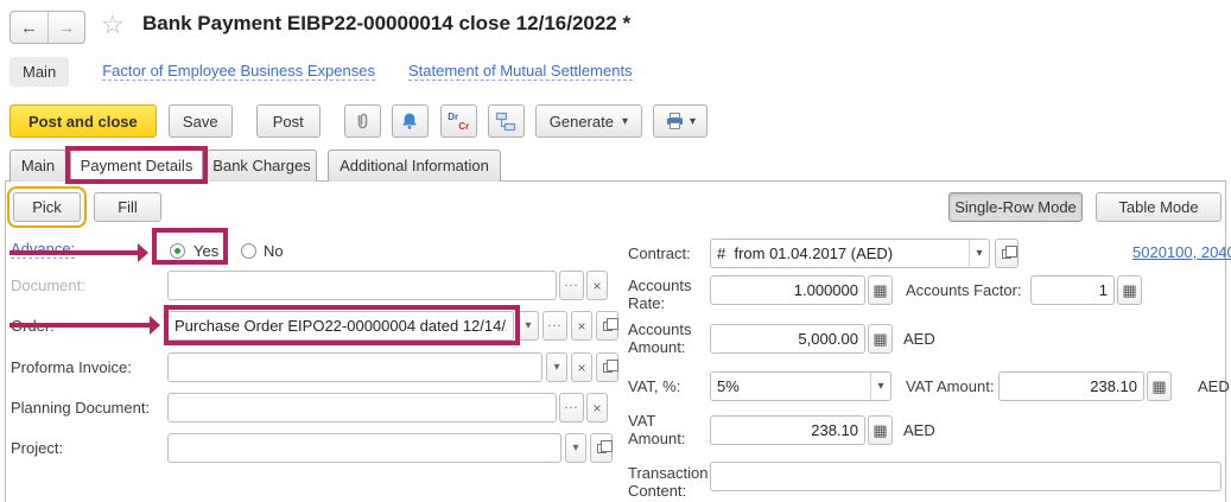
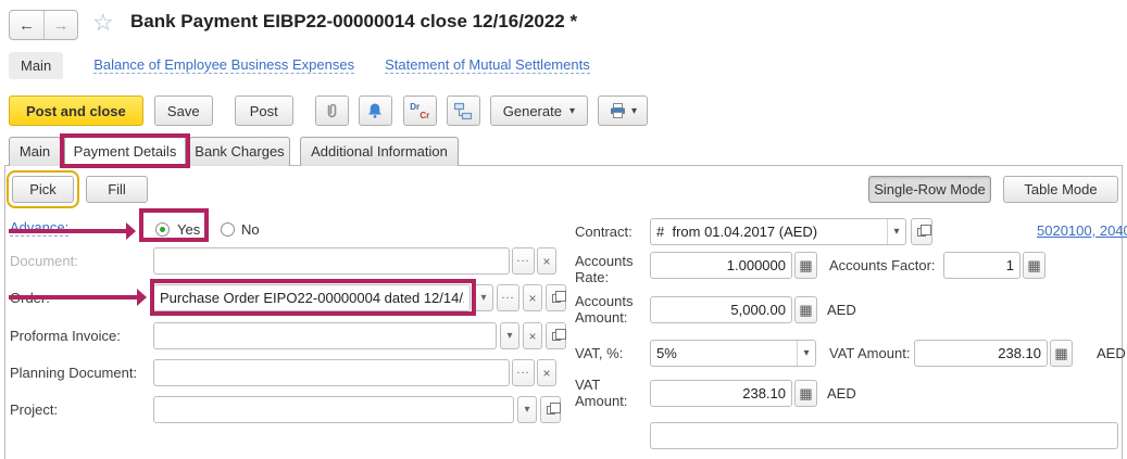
  ←
  →
  ☆
  Bank Payment EIBP22-00000014 close 12/16/2022 *
  Main
- Factor of Employee Business Expenses
+ Balance of Employee Business Expenses
  Statement of Mutual Settlements
  Post and close
  Save
  Post
  Dr
  Cr
  Generate
  ▾
  ▾
  Main
  Payment Details
  Bank Charges
  Additional Information
  Pick
  Fill
  Single-Row Mode
  Table Mode
  Advance:
  Yes
  No
  Document:
  ...
  ×
  Purchase Order EIPO22-00000004 dated 12/14/
  ▾
  ...
  ×
  Proforma Invoice:
  ▾
  ×
  Planning Document:
  ...
  ×
  Project:
  ▾
  Contract:
  # from 01.04.2017 (AED)
  ▾
  5020100, 204
  Accounts Rate:
  1.000000
  ▦
  Accounts Factor:
  1
  ▦
  Accounts Amount:
  5,000.00
  ▦
  AED
  VAT, %:
  5%
  ▾
  VAT Amount:
  238.10
  ▦
  AED
  VAT Amount:
  238.10
  ▦
  AED
- Transaction Content:
